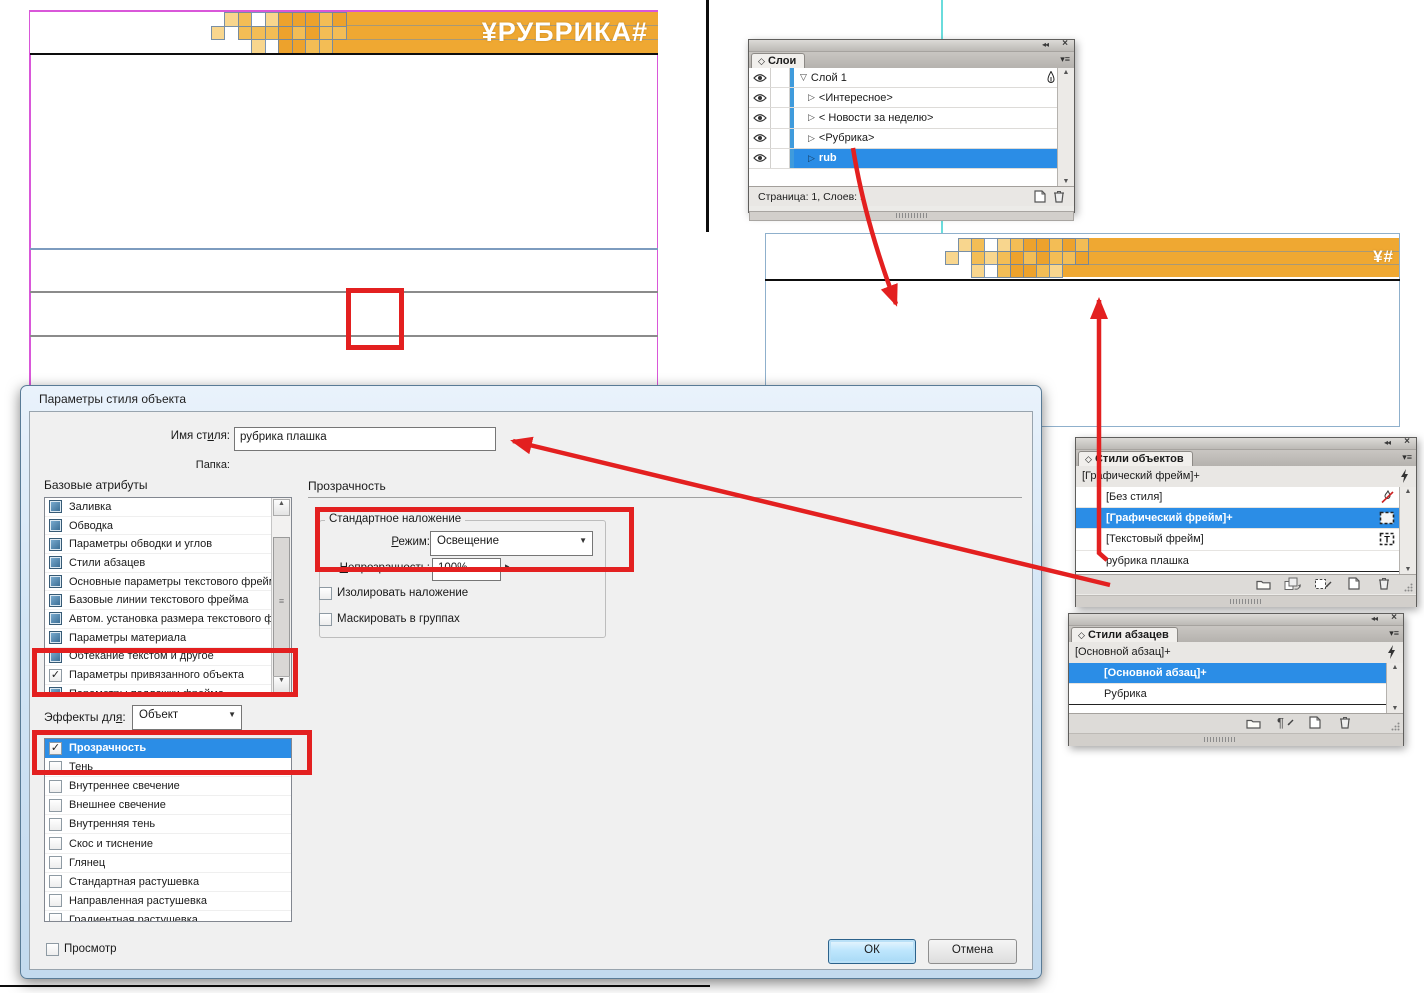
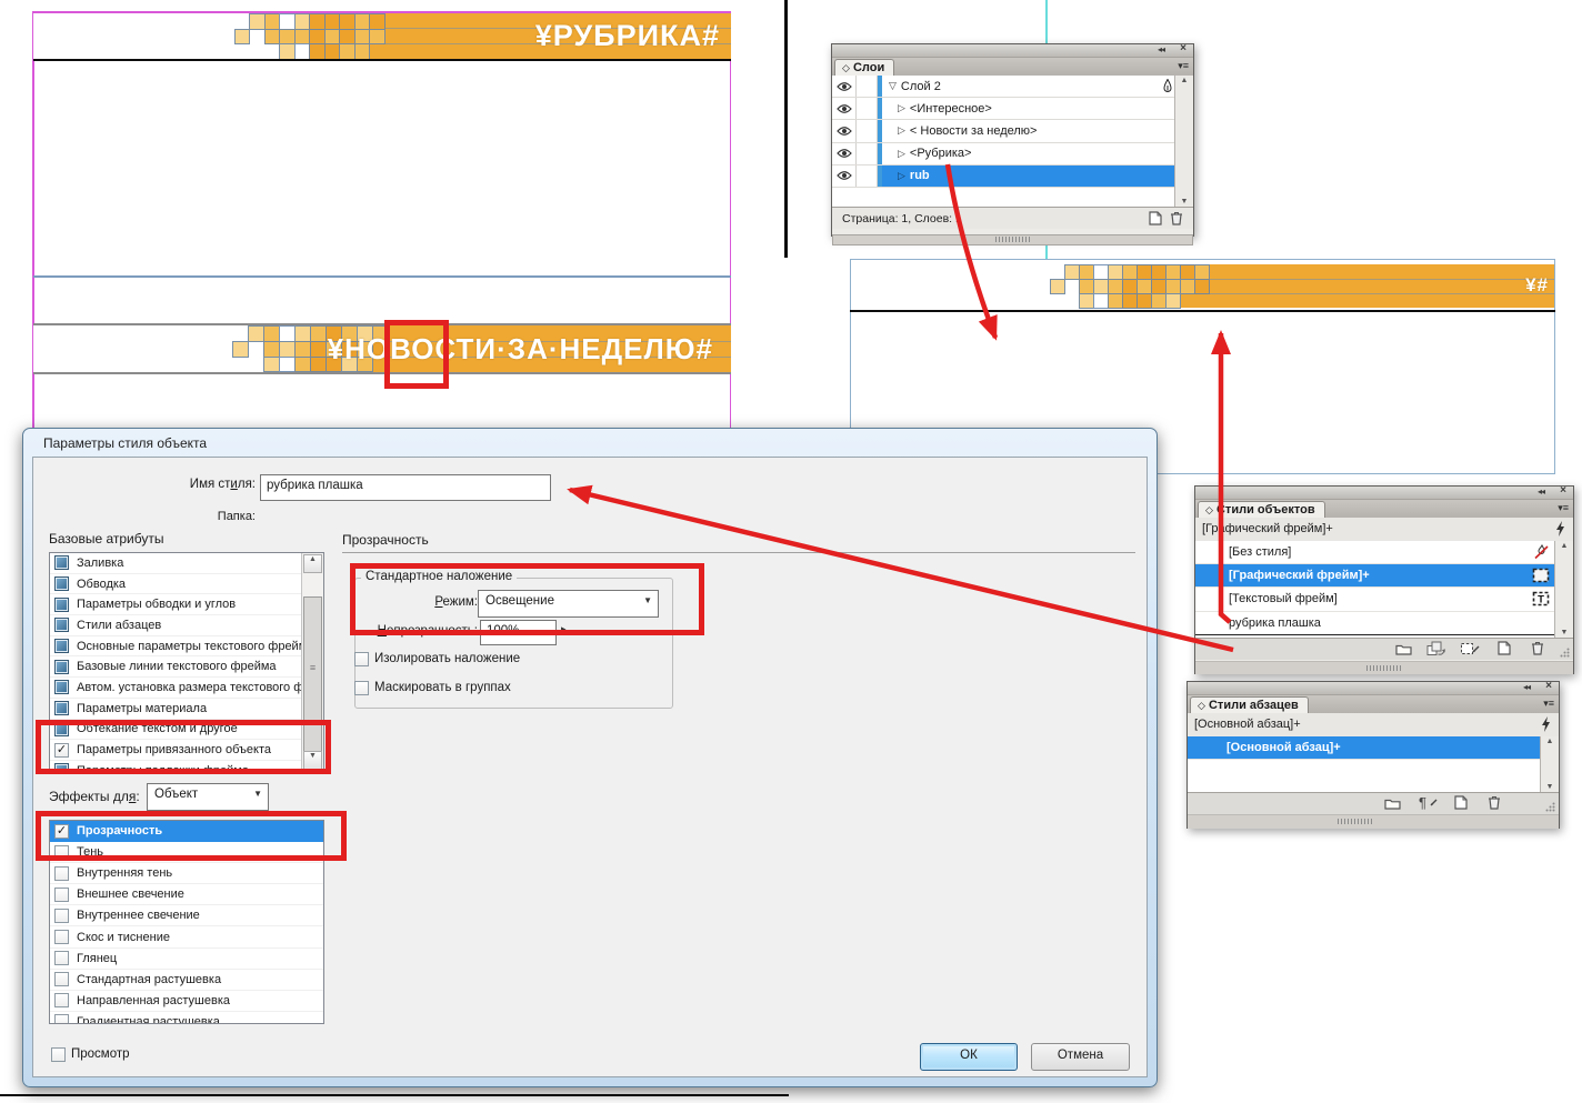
  ¥РУБРИКА#
+ ¥НОВОСТИ·ЗА·НЕДЕЛЮ#
  ¥#
  ◂◂
  ×
  ◇ Слои
  ▾≡
  ▽
- Слой 1
+ Слой 2
  ▷
  <Интересное>
  ▷
  < Новости за неделю>
  ▷
  <Рубрика>
  ▷
  rub
  Страница: 1, Слоев:
  ◂◂
  ×
  ◇ тили объектов
  ▾≡
  [Грфический фрейм]+
  [Без стиля]
  [Графический фрейм]+
  [Текстовый фрейм]
  T
  рубрика плашка
  ◂◂
  ×
  ◇ Стили абзацев
  ▾≡
  [Основной абзац]+
  [Основной абзац]+
- Рубрика
  ¶
  Параметры стиля объекта
  Имя стиля:
  рубрика плашка
  Папка:
  Базовые атрибуты
  Заливка
  Обводка
  Параметры обводки и углов
  Стили абзацев
  Основные параметры текстового фрей
  Базовые линии текстового фрейма
  Автом. установка размера текстового ф
  Параметры материала
  Обтекание текстом и другое
  ✓
  Параметры привязанного объекта
  Параметры подложки фрейма
  ≡
  Эффекты для:
  Объект
  ▼
  ✓
  Прозрачность
  Тень
- Внутреннее свечение
+ Внутренняя тень
  Внешнее свечение
- Внутренняя тень
+ Внутреннее свечение
  Скос и тиснение
  Глянец
  Стандартная растушевка
  Направленная растушевка
  Градиентная растушевка
  Прозрачность
  Стандартное наложение
  Режим:
  Освещение
  ▼
  Непрозрачность:
  100%
  ▸
  Изолировать наложение
  Маскировать в группах
  Просмотр
  ОК
  Отмена
